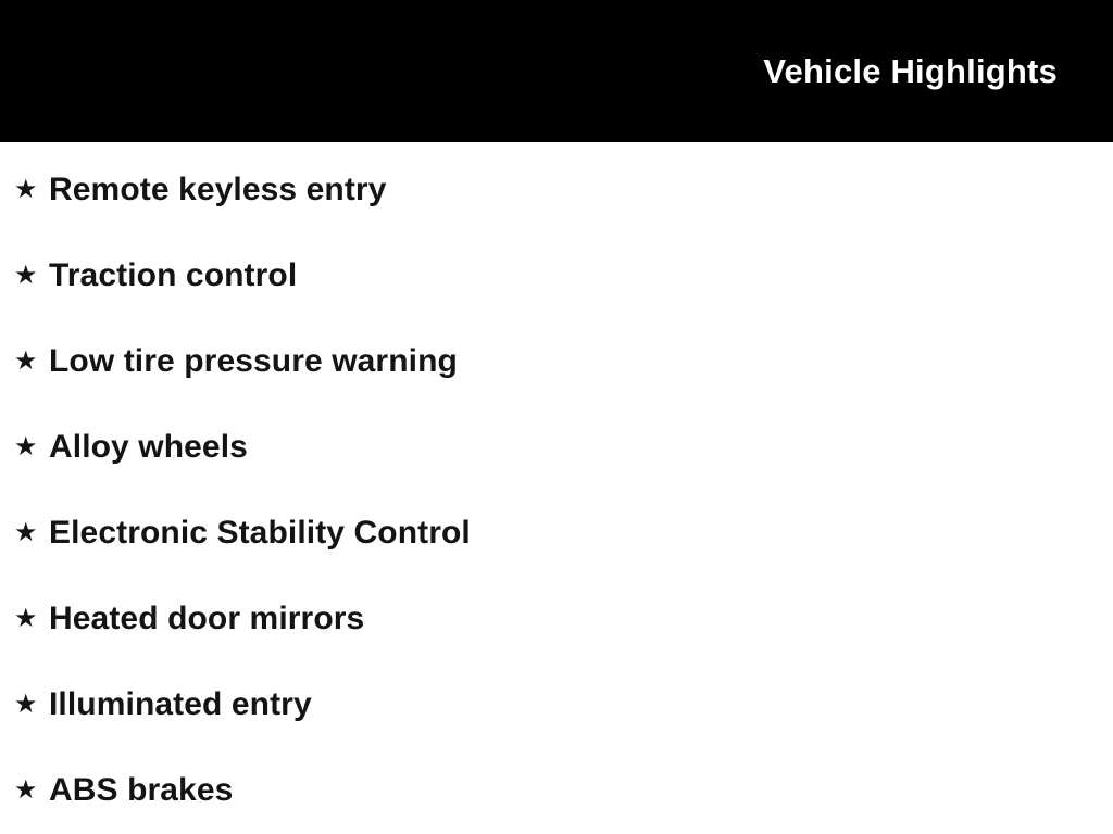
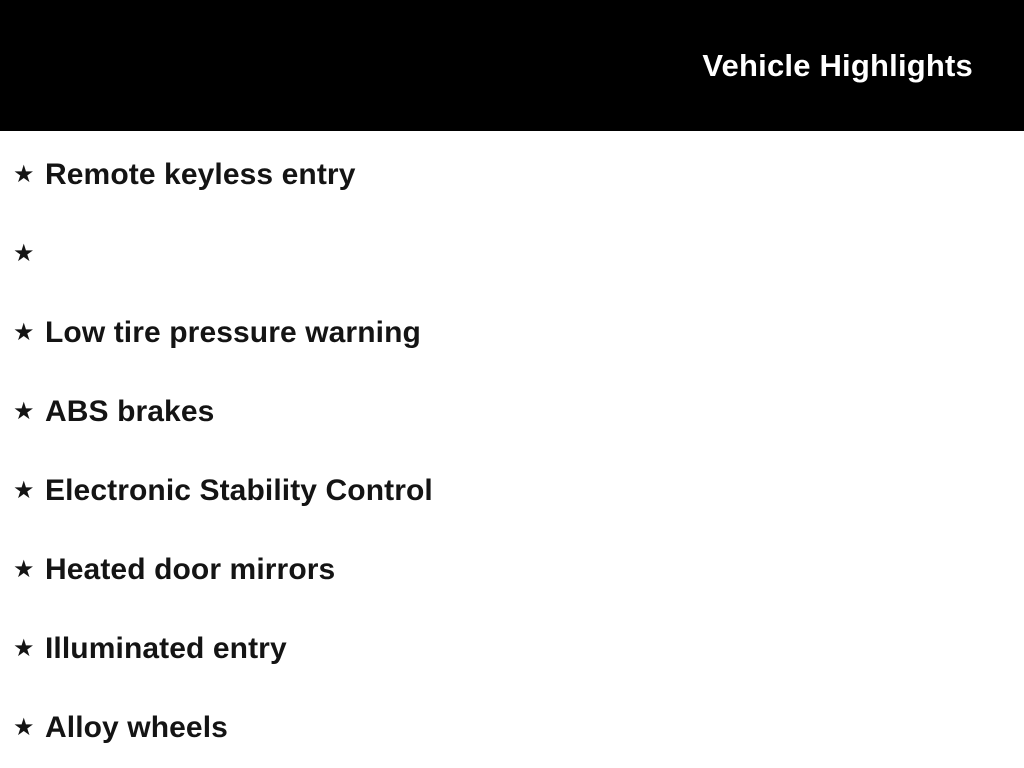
  Vehicle Highlights
  ★
  Remote keyless entry
  ★
- Traction control
  ★
  Low tire pressure warning
  ★
- Alloy wheels
+ ABS brakes
  ★
  Electronic Stability Control
  ★
  Heated door mirrors
  ★
  Illuminated entry
  ★
- ABS brakes
+ Alloy wheels
